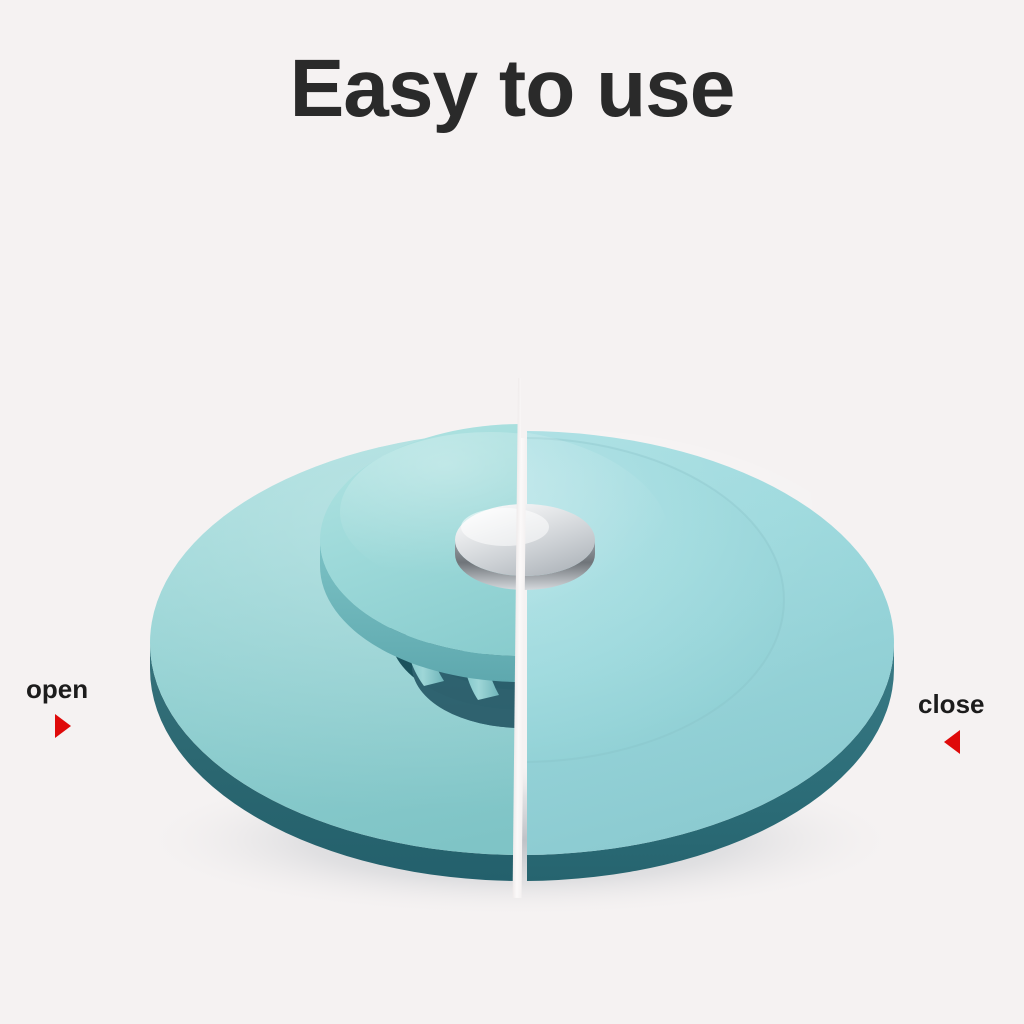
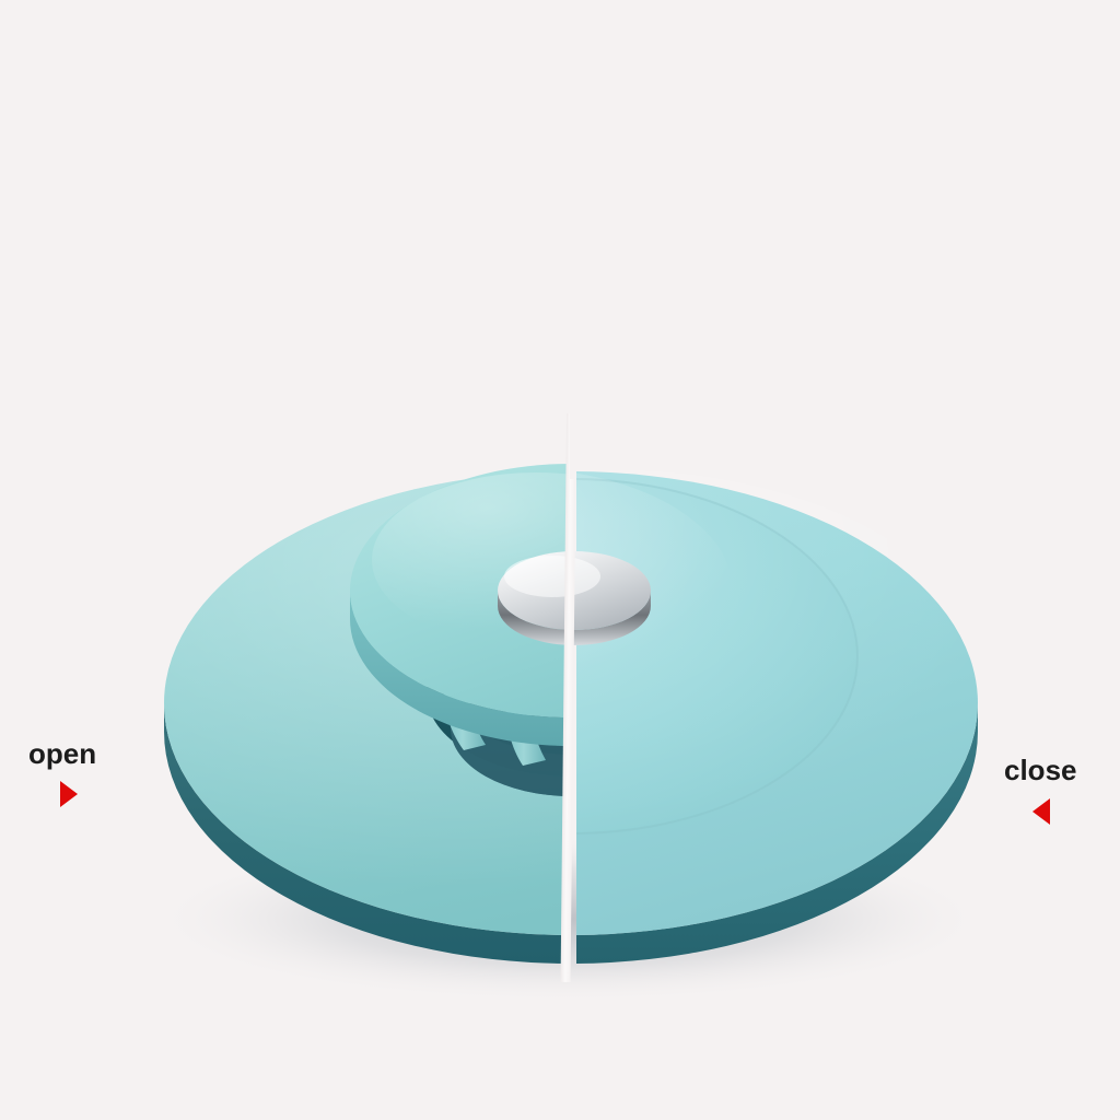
- Easy to use
  open
  close
